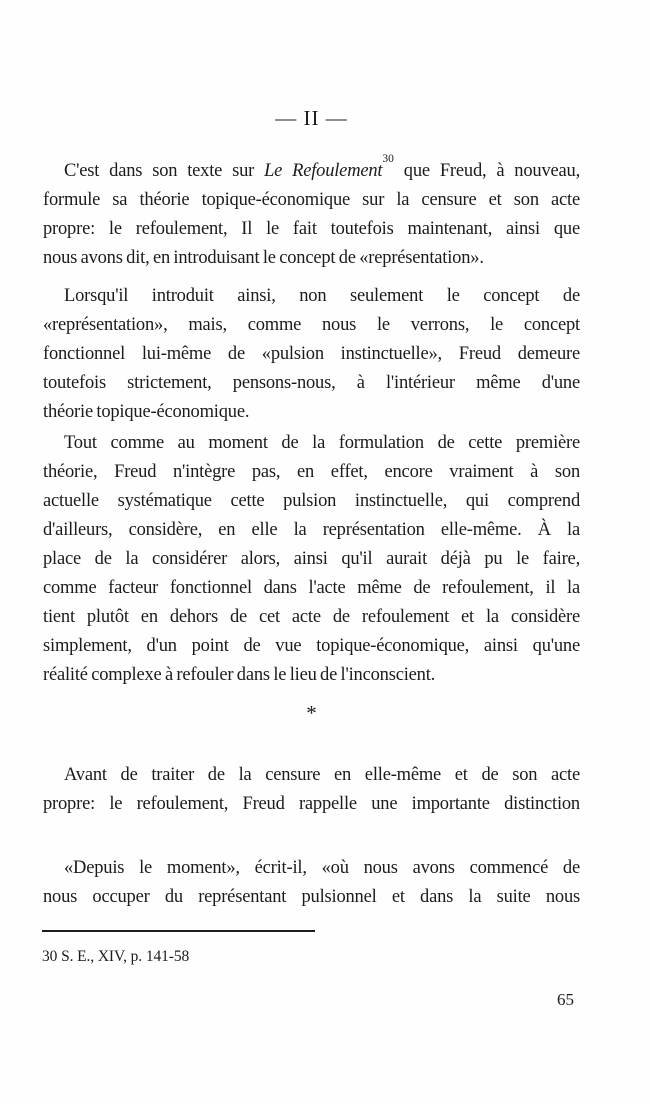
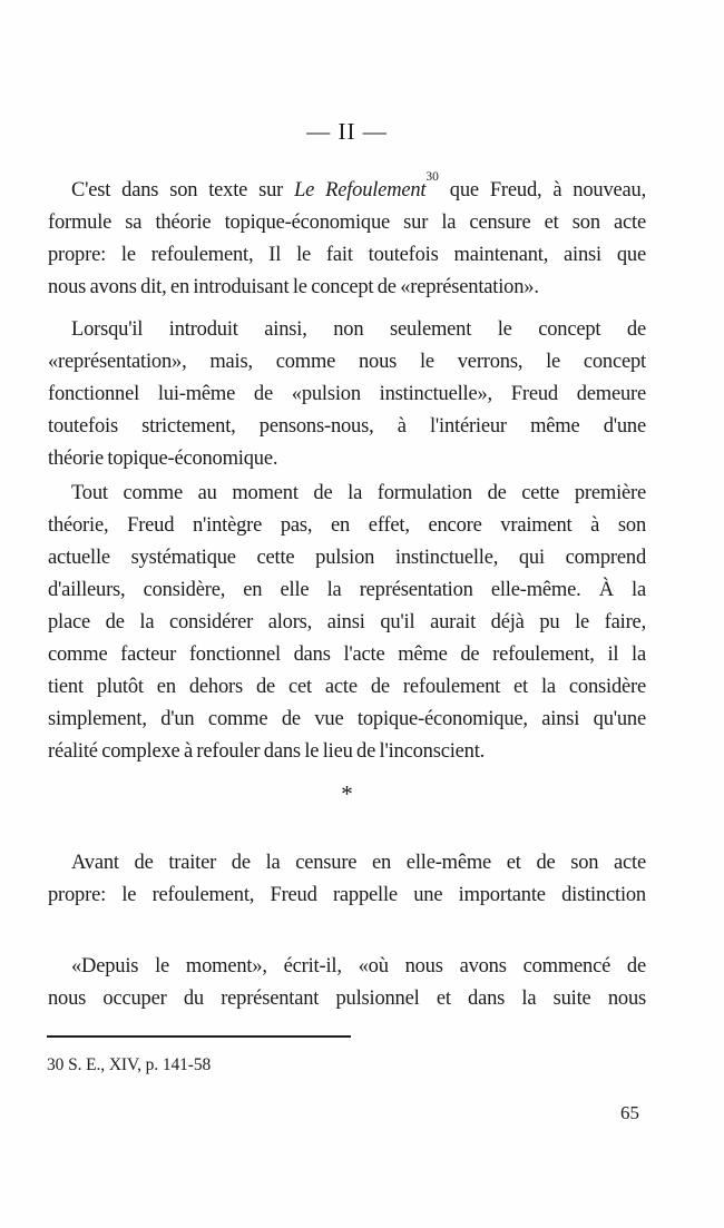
  — II —
  C'est dans son texte sur Le Refoulement30 que Freud, à nouveau,
  formule sa théorie topique-économique sur la censure et son acte
  propre: le refoulement, Il le fait toutefois maintenant, ainsi que
  nous avons dit, en introduisant le concept de «représentation».
  Lorsqu'il introduit ainsi, non seulement le concept de
  «représentation», mais, comme nous le verrons, le concept
  fonctionnel lui-même de «pulsion instinctuelle», Freud demeure
  toutefois strictement, pensons-nous, à l'intérieur même d'une
  théorie topique-économique.
  Tout comme au moment de la formulation de cette première
  théorie, Freud n'intègre pas, en effet, encore vraiment à son
  actuelle systématique cette pulsion instinctuelle, qui comprend
  d'ailleurs, considère, en elle la représentation elle-même. À la
  place de la considérer alors, ainsi qu'il aurait déjà pu le faire,
  comme facteur fonctionnel dans l'acte même de refoulement, il la
  tient plutôt en dehors de cet acte de refoulement et la considère
- simplement, d'un point de vue topique-économique, ainsi qu'une
+ simplement, d'un comme de vue topique-économique, ainsi qu'une
  réalité complexe à refouler dans le lieu de l'inconscient.
  *
  Avant de traiter de la censure en elle-même et de son acte
  propre: le refoulement, Freud rappelle une importante distinction
  «Depuis le moment», écrit-il, «où nous avons commencé de
  nous occuper du représentant pulsionnel et dans la suite nous
  30 S. E., XIV, p. 141-58
  65
